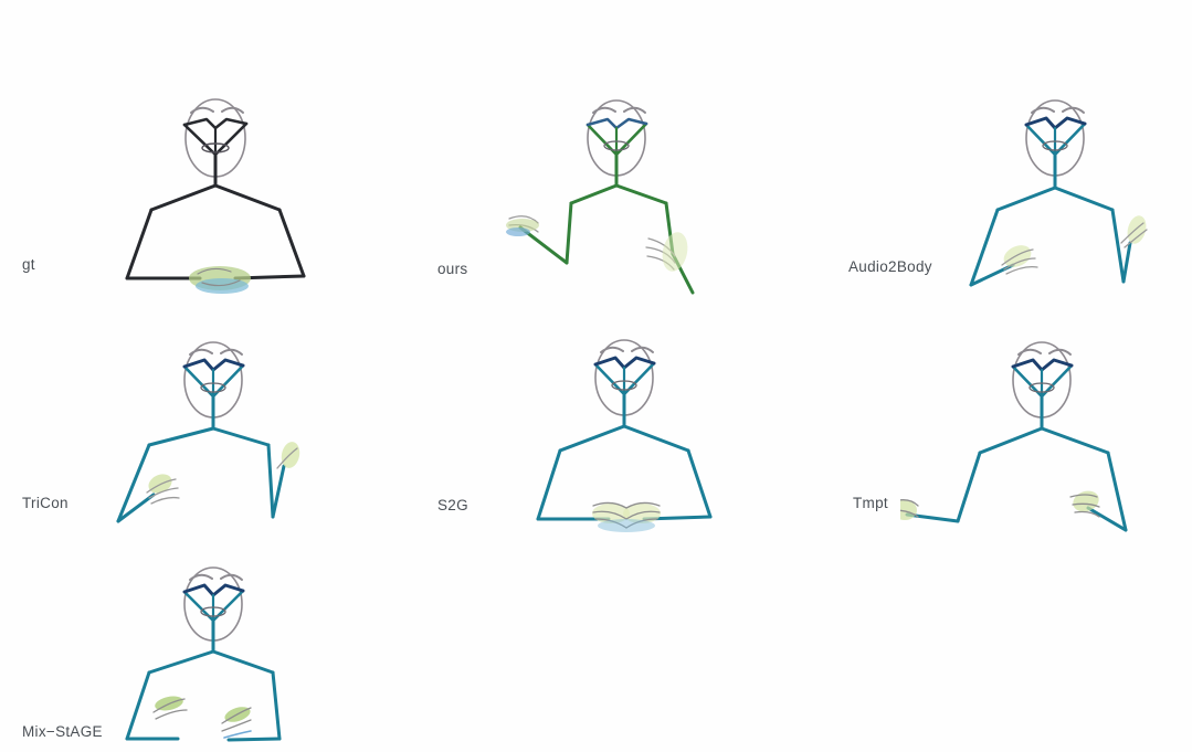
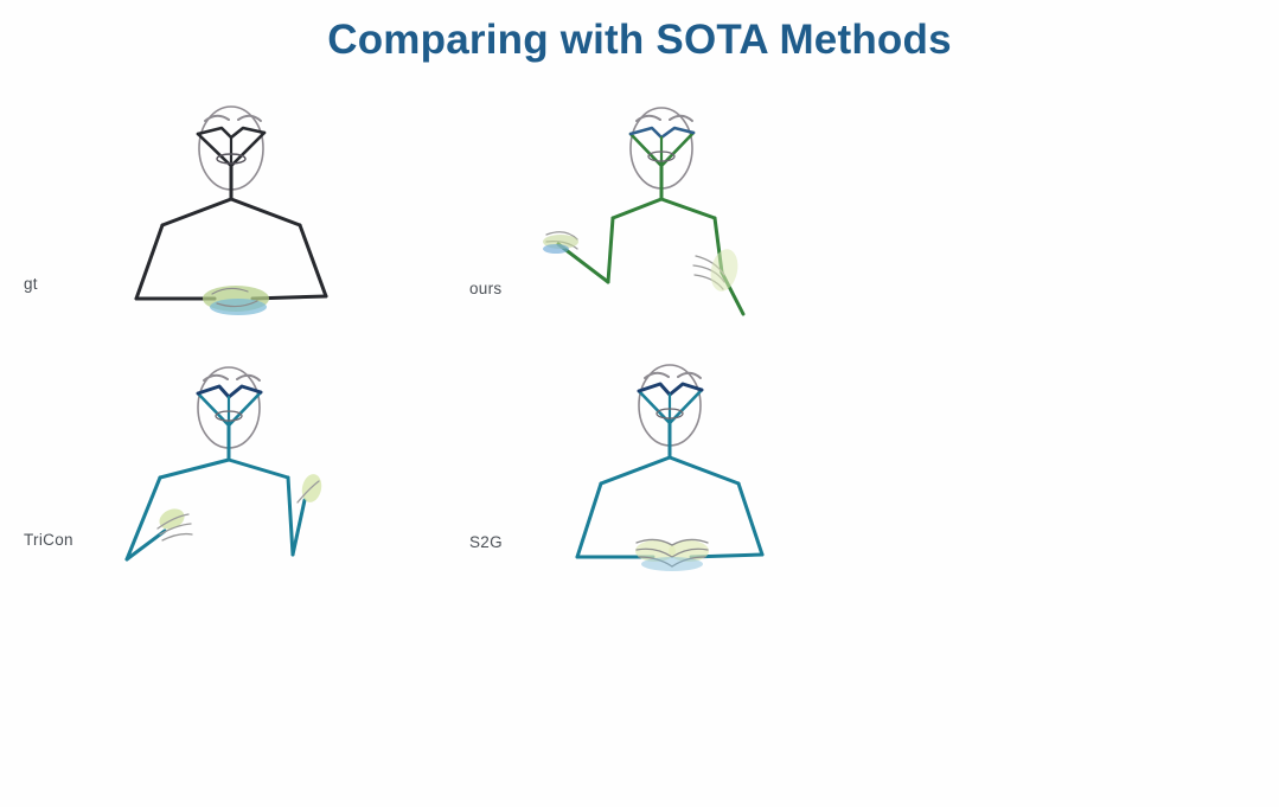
+ Comparing with SOTA Methods
  gt
  ours
- Audio2Body
  TriCon
  S2G
- Tmpt
- Mix−StAGE
